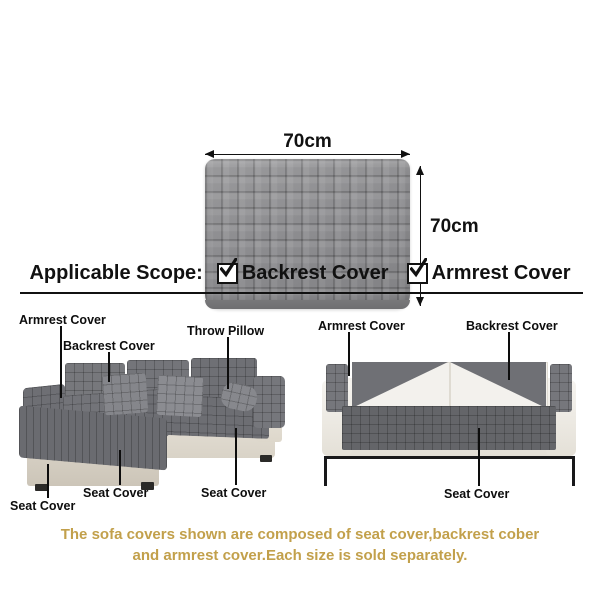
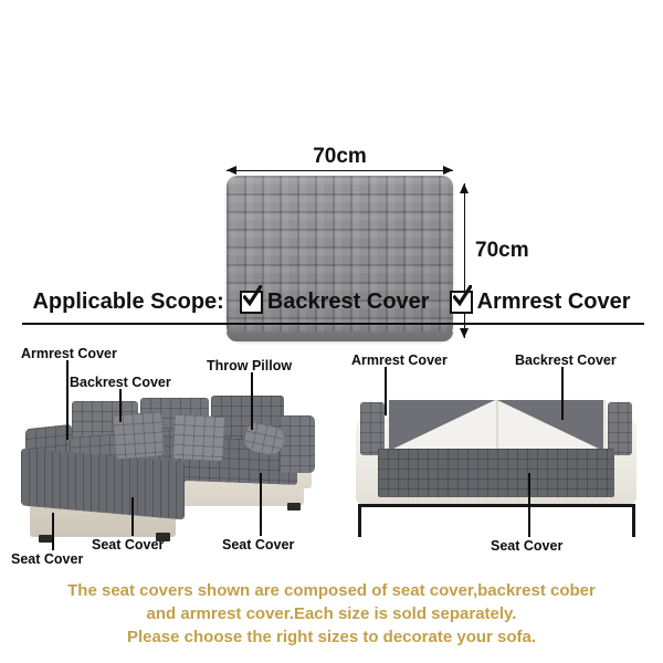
  70cm
  70cm
  Applicable Scope:
  Backrest Cover
  Armrest Cover
  Armrest Cover
  Backrest Cover
  Throw Pillow
  Seat Cover
  Seat Cover
  Seat Cover
  Armrest Cover
  Backrest Cover
  Seat Cover
- The sofa covers shown are composed of seat cover,backrest cober
+ The seat covers shown are composed of seat cover,backrest cober
  and armrest cover.Each size is sold separately.
+ Please choose the right sizes to decorate your sofa.
